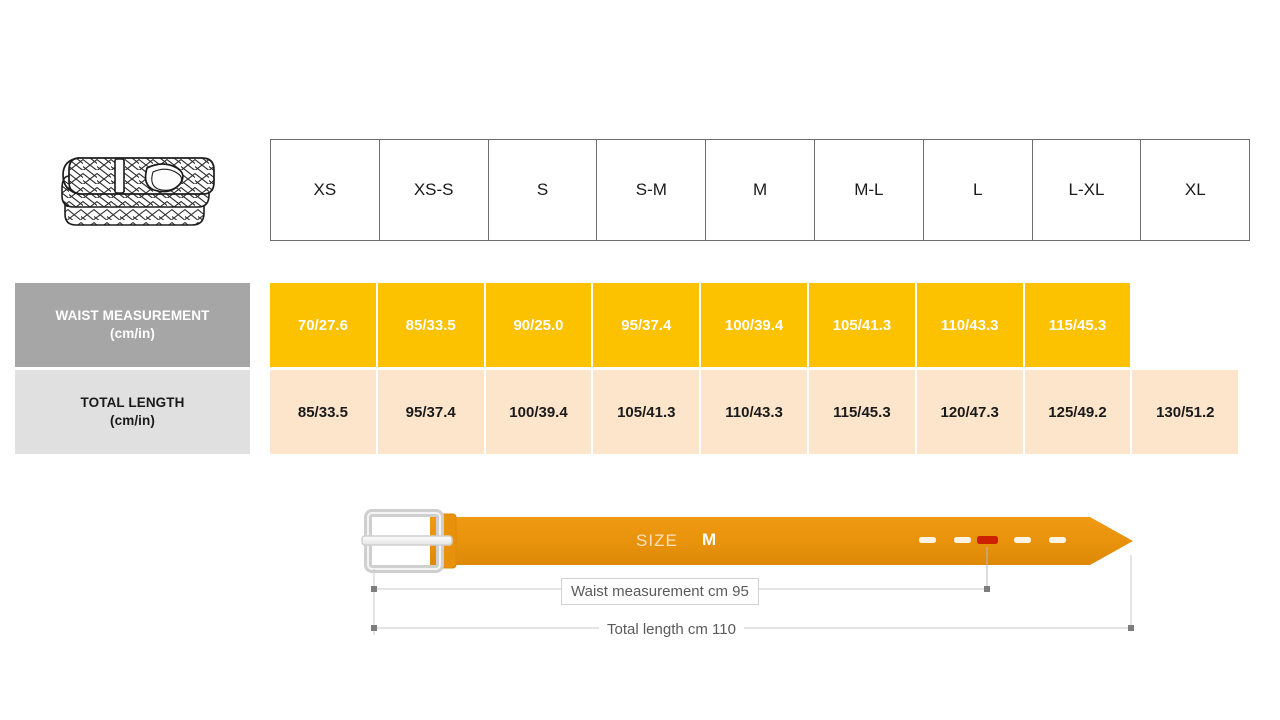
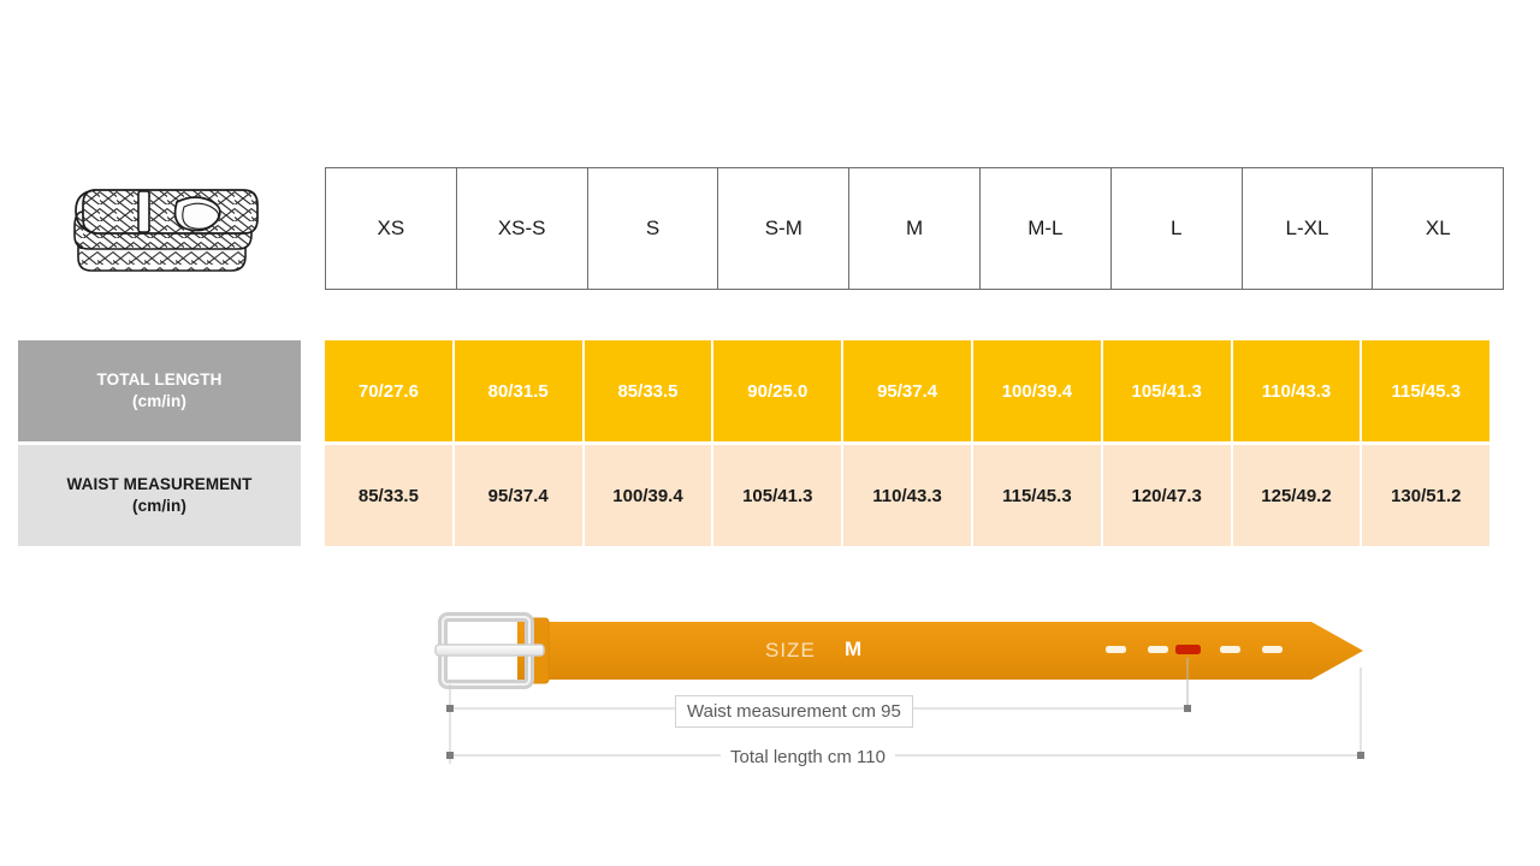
  XS	XS-S	S	S-M	M	M-L	L	L-XL	XL
- WAIST MEASUREMENT
+ TOTAL LENGTH
  (cm/in)
  70/27.6
+ 80/31.5
  85/33.5
  90/25.0
  95/37.4
  100/39.4
  105/41.3
  110/43.3
  115/45.3
- TOTAL LENGTH
+ WAIST MEASUREMENT
  (cm/in)
  85/33.5
  95/37.4
  100/39.4
  105/41.3
  110/43.3
  115/45.3
  120/47.3
  125/49.2
  130/51.2
  SIZE
  M
  Waist measurement cm 95
  Total length cm 110
